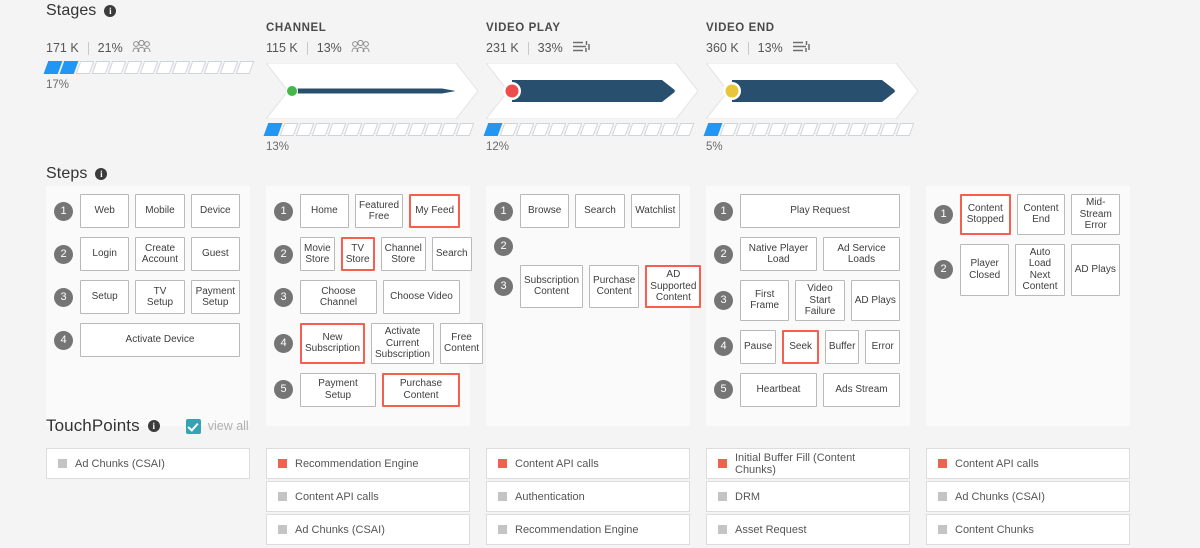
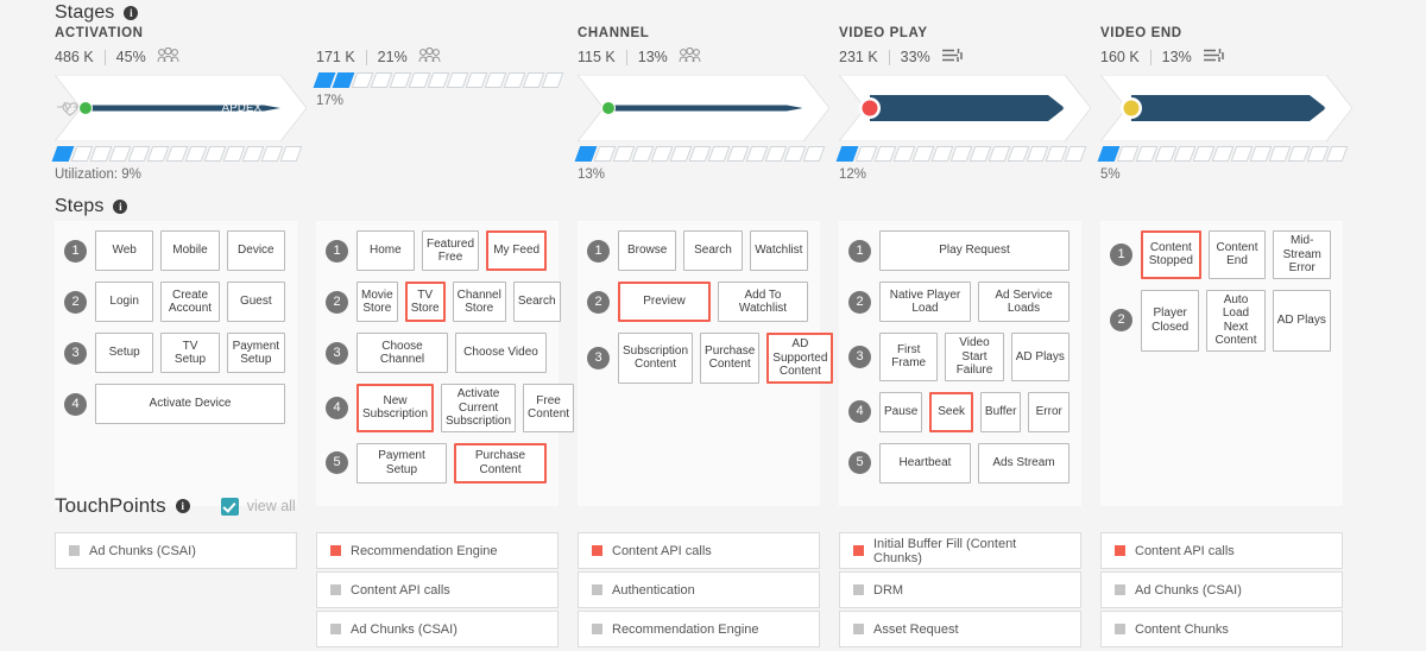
  Stages
  i
+ ACTIVATION
+ 486 K
+ 45%
+ APDEX 0.92
+ Utilization: 9%
  171 K
  21%
  17%
  CHANNEL
  115 K
  13%
  0.85
  13%
  VIDEO PLAY
  231 K
  33%
  0.76
  12%
  VIDEO END
- 360 K
+ 160 K
  13%
  0.83
  5%
  Steps
  i
  1
  Web
  Mobile
  Device
  2
  Login
  Create Account
  Guest
  3
  Setup
  TV Setup
  Payment Setup
  4
  Activate Device
  1
  Home
  Featured Free
  My Feed
  2
  Movie Store
  TV Store
  Channel Store
  Search
  3
  Choose Channel
  Choose Video
  4
  New Subscription
  Activate Current Subscription
  Free Content
  5
  Payment Setup
  Purchase Content
  1
  Browse
  Search
  Watchlist
  2
+ Preview
+ Add To Watchlist
  3
  Subscription Content
  Purchase Content
  AD Supported Content
  1
  Play Request
  2
  Native Player Load
  Ad Service Loads
  3
  First Frame
  Video Start Failure
  AD Plays
  4
  Pause
  Seek
  Buffer
  Error
  5
  Heartbeat
  Ads Stream
  1
  Content Stopped
  Content End
  Mid-Stream Error
  2
  Player Closed
  Auto Load Next Content
  AD Plays
  TouchPoints
  i
  view all
  Ad Chunks (CSAI)
  Recommendation Engine
  Content API calls
  Ad Chunks (CSAI)
  Content API calls
  Authentication
  Recommendation Engine
  Initial Buffer Fill (Content Chunks)
  DRM
  Asset Request
  Content API calls
  Ad Chunks (CSAI)
  Content Chunks
